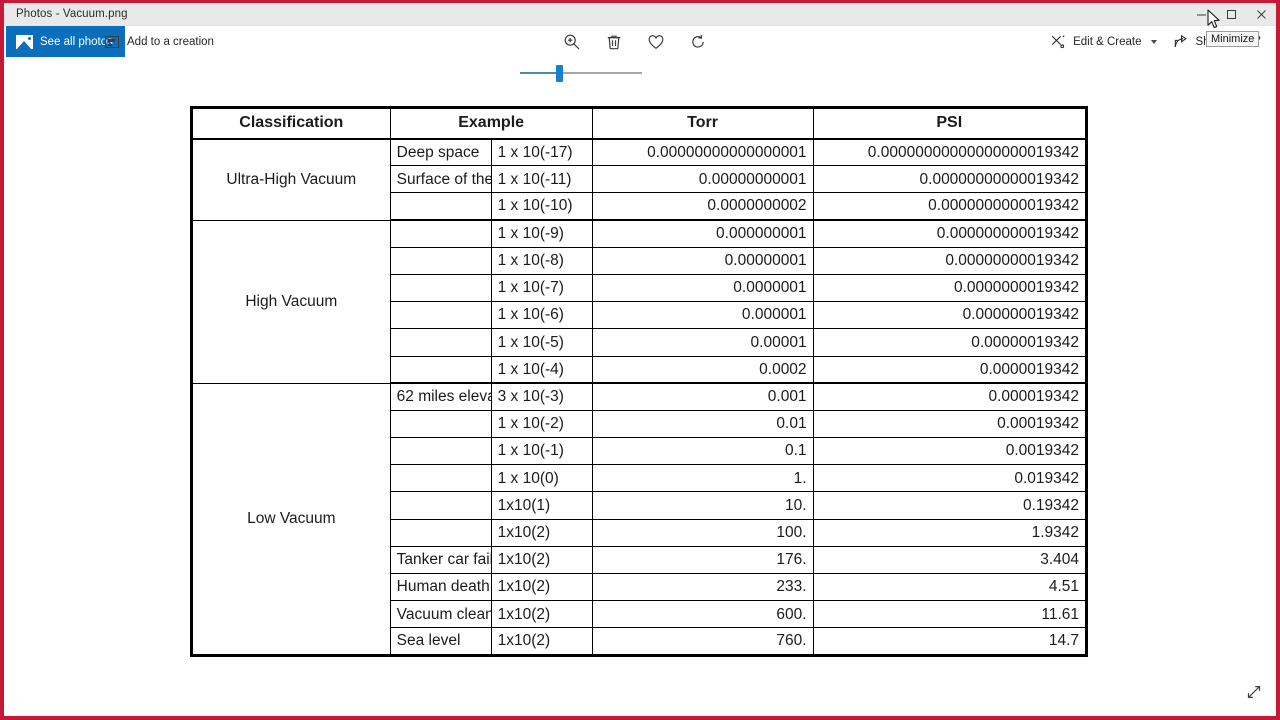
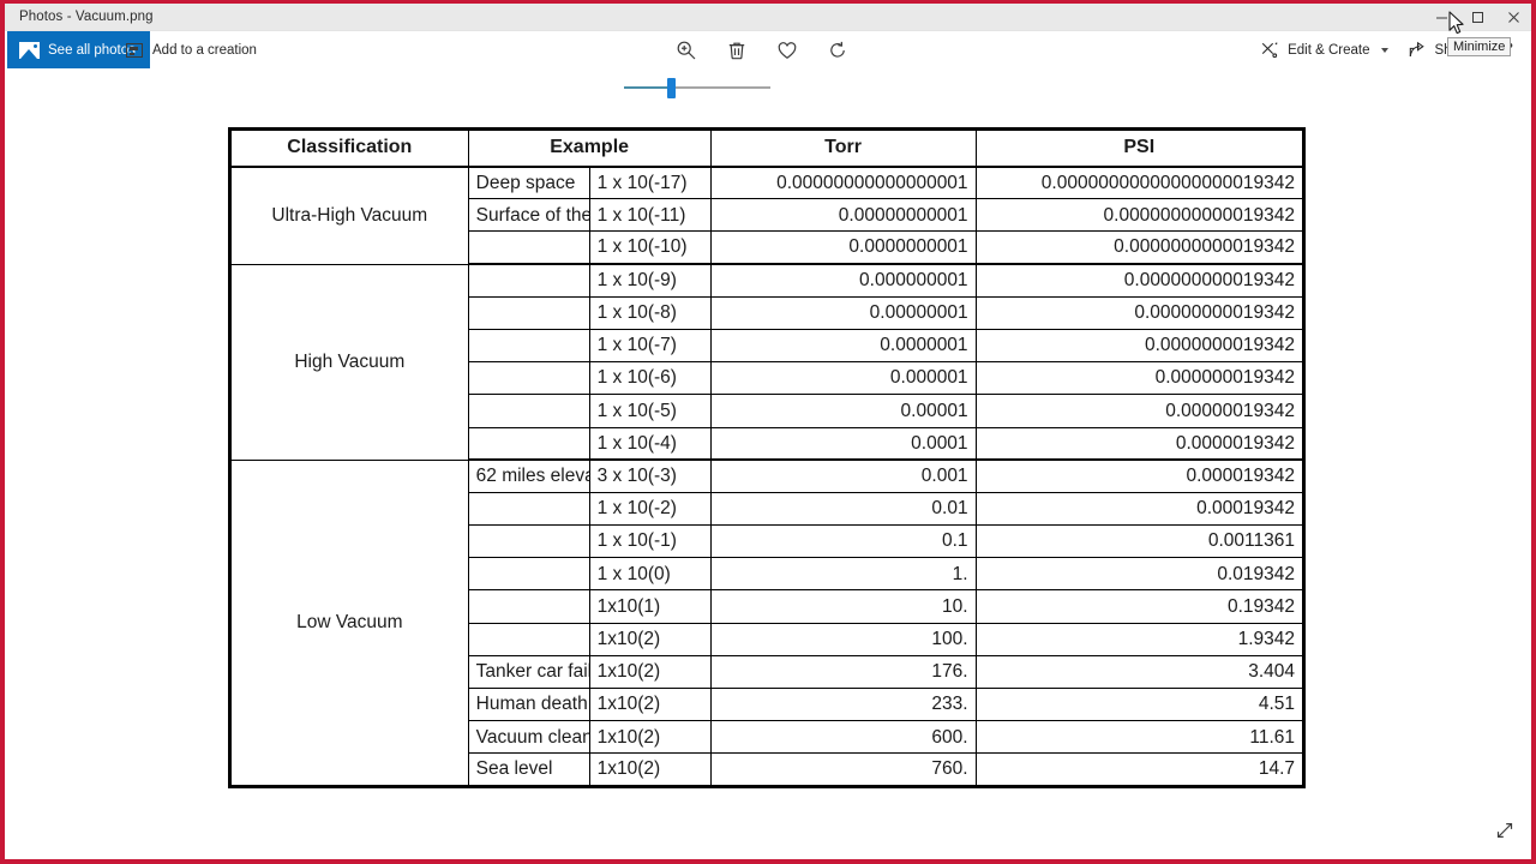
  Photos - Vacuum.png
  See all photo
  Add to a creation
  Edit & Create
  Minimize
  Classification	Example	Torr	PSI
  Ultra-High Vacuum	Deep space	1 x 10(-17)	0.00000000000000001	0.00000000000000000019342
  Surface of the	1 x 10(-11)	0.00000000001	0.00000000000019342
- 	1 x 10(-10)	0.0000000002	0.0000000000019342
+ 	1 x 10(-10)	0.0000000001	0.0000000000019342
  High Vacuum		1 x 10(-9)	0.000000001	0.000000000019342
  	1 x 10(-8)	0.00000001	0.00000000019342
  	1 x 10(-7)	0.0000001	0.0000000019342
  	1 x 10(-6)	0.000001	0.000000019342
  	1 x 10(-5)	0.00001	0.00000019342
- 	1 x 10(-4)	0.0002	0.0000019342
+ 	1 x 10(-4)	0.0001	0.0000019342
  Low Vacuum	62 miles elev	3 x 10(-3)	0.001	0.000019342
  	1 x 10(-2)	0.01	0.00019342
- 	1 x 10(-1)	0.1	0.0019342
+ 	1 x 10(-1)	0.1	0.0011361
  	1 x 10(0)	1.	0.019342
  	1x10(1)	10.	0.19342
  	1x10(2)	100.	1.9342
  Tanker car fai	1x10(2)	176.	3.404
  Human death	1x10(2)	233.	4.51
  Vacuum clean	1x10(2)	600.	11.61
  Sea level	1x10(2)	760.	14.7
